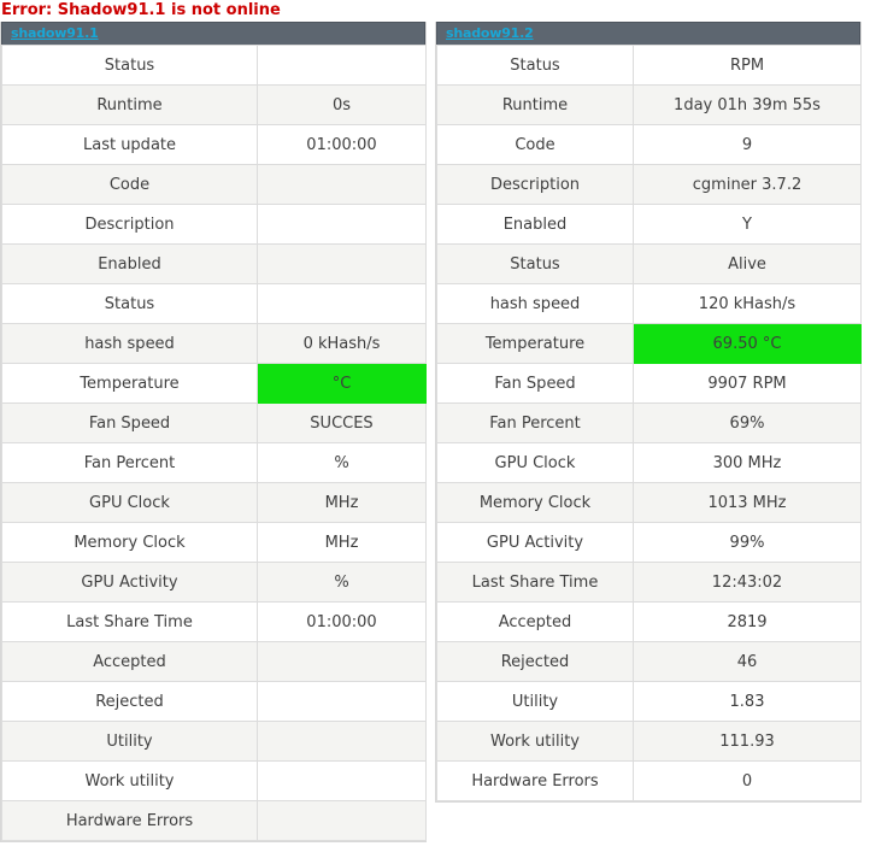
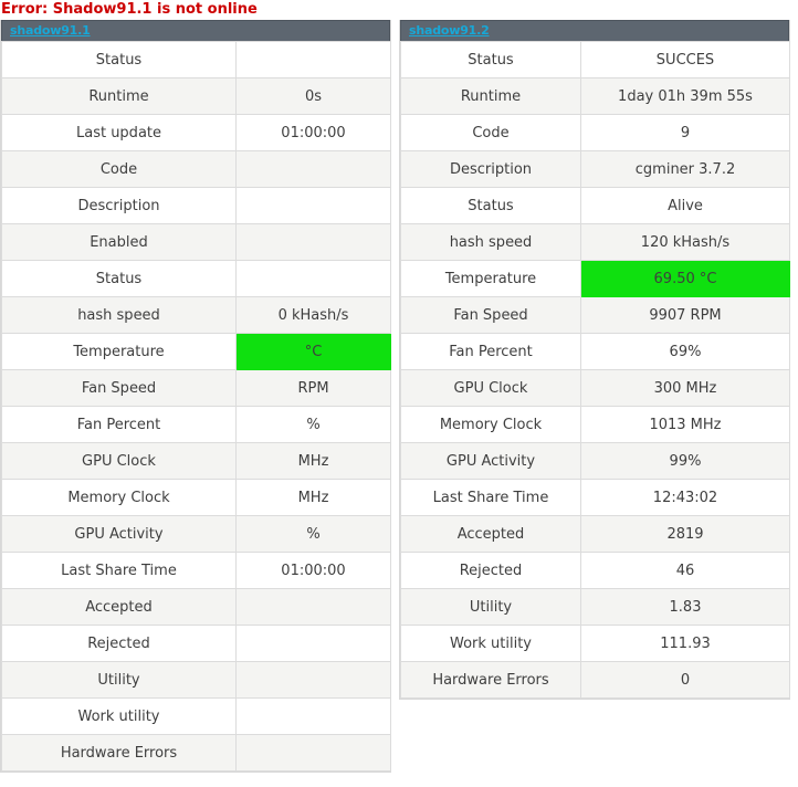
  Error: Shadow91.1 is not online
  shadow91.1
  Status
  Runtime	0s
  Last update	01:00:00
  Code
  Description
  Enabled
  Status
  hash speed	0 kHash/s
  Temperature	°C
- Fan Speed	SUCCES
+ Fan Speed	RPM
  Fan Percent	%
  GPU Clock	MHz
  Memory Clock	MHz
  GPU Activity	%
  Last Share Time	01:00:00
  Accepted
  Rejected
  Utility
  Work utility
  Hardware Errors
  shadow91.2
- Status	RPM
+ Status	SUCCES
  Runtime	1day 01h 39m 55s
  Code	9
  Description	cgminer 3.7.2
- Enabled	Y
  Status	Alive
  hash speed	120 kHash/s
  Temperature	69.50 °C
  Fan Speed	9907 RPM
  Fan Percent	69%
  GPU Clock	300 MHz
  Memory Clock	1013 MHz
  GPU Activity	99%
  Last Share Time	12:43:02
  Accepted	2819
  Rejected	46
  Utility	1.83
  Work utility	111.93
  Hardware Errors	0
